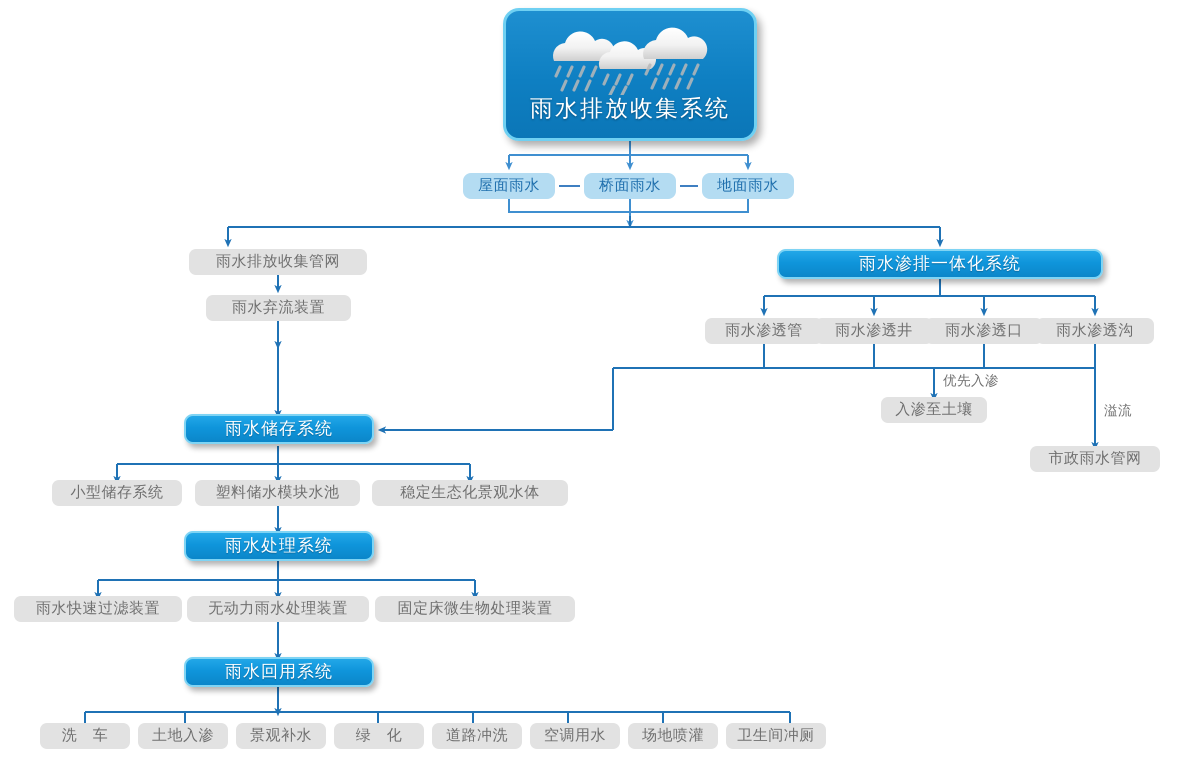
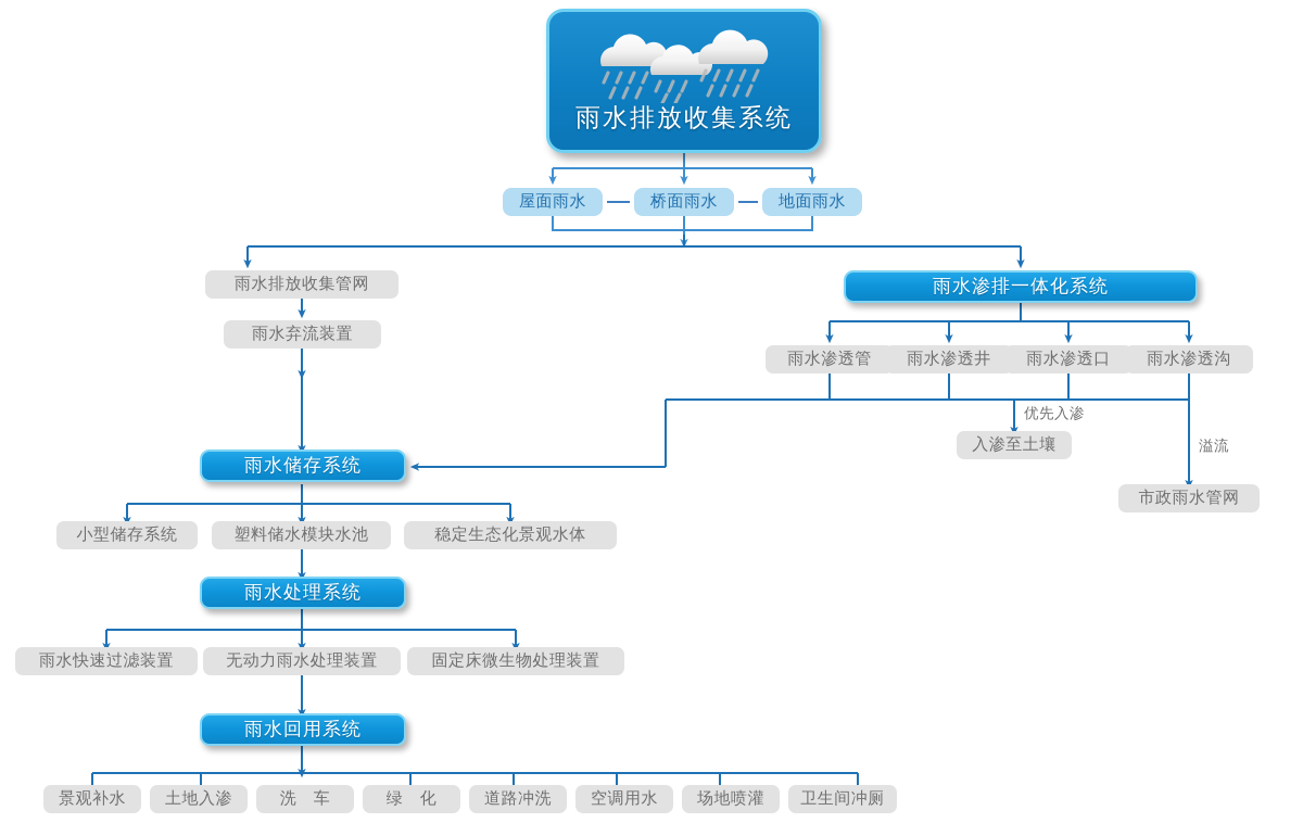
  雨水排放收集系统
  屋面雨水
  桥面雨水
  地面雨水
  雨水排放收集管网
  雨水弃流装置
  雨水渗排一体化系统
  雨水渗透管
  雨水渗透井
  雨水渗透口
  雨水渗透沟
  优先入渗
  入渗至土壤
  溢流
  市政雨水管网
  雨水储存系统
  小型储存系统
  塑料储水模块水池
  稳定生态化景观水体
  雨水处理系统
  雨水快速过滤装置
  无动力雨水处理装置
  固定床微生物处理装置
  雨水回用系统
- 洗 车
+ 景观补水
  土地入渗
- 景观补水
+ 洗 车
  绿 化
  道路冲洗
  空调用水
  场地喷灌
  卫生间冲厕
